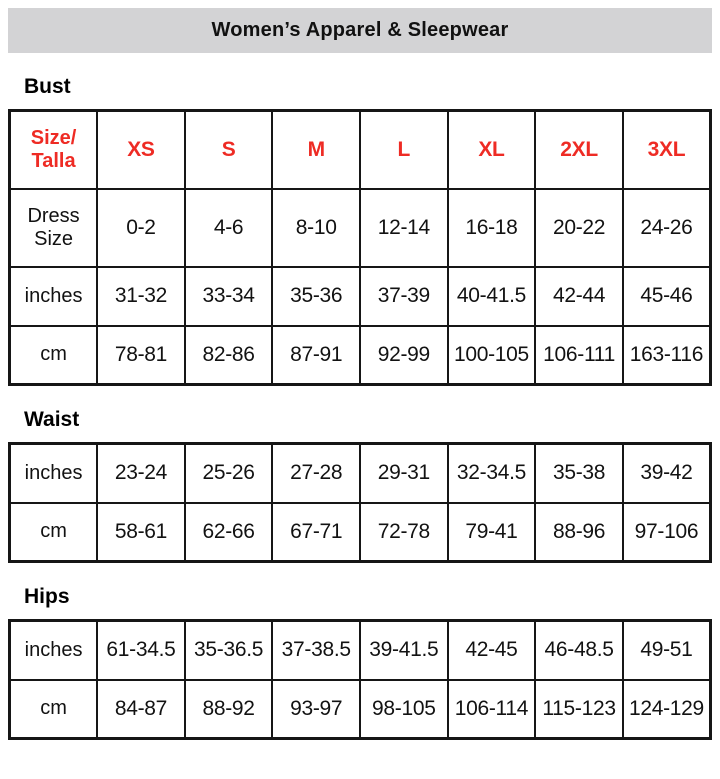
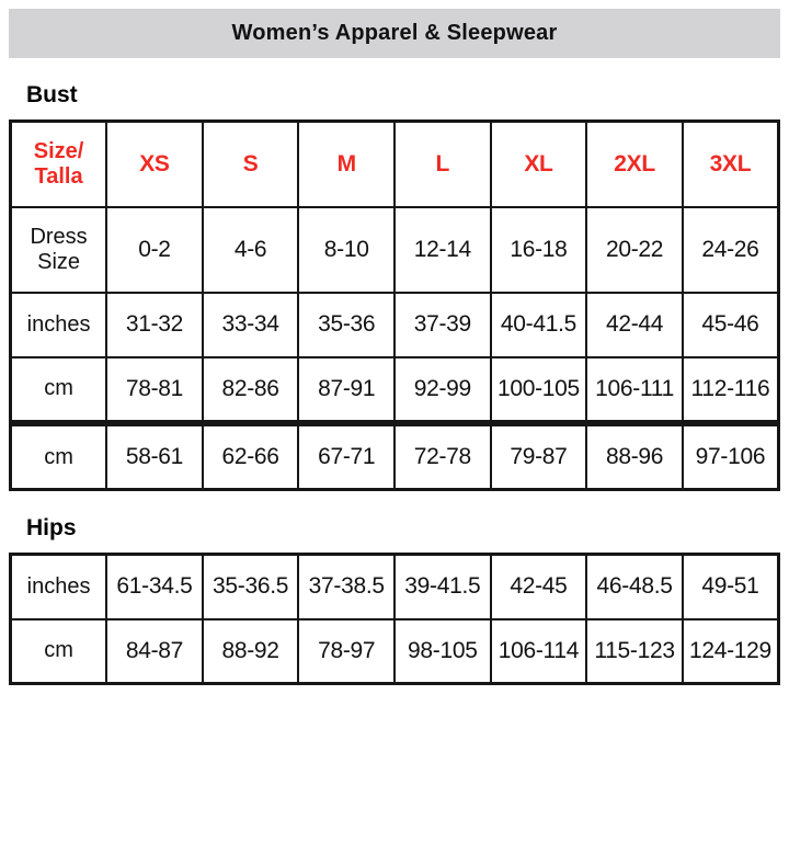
  Women’s Apparel & Sleepwear
  Bust
  Size/ Talla	XS	S	M	L	XL	2XL	3XL
  Dress Size	0-2	4-6	8-10	12-14	16-18	20-22	24-26
  inches	31-32	33-34	35-36	37-39	40-41.5	42-44	45-46
- cm	78-81	82-86	87-91	92-99	100-105	106-111	163-116
+ cm	78-81	82-86	87-91	92-99	100-105	106-111	112-116
- Waist
- inches	23-24	25-26	27-28	29-31	32-34.5	35-38	39-42
- cm	58-61	62-66	67-71	72-78	79-41	88-96	97-106
+ cm	58-61	62-66	67-71	72-78	79-87	88-96	97-106
  Hips
  inches	61-34.5	35-36.5	37-38.5	39-41.5	42-45	46-48.5	49-51
- cm	84-87	88-92	93-97	98-105	106-114	115-123	124-129
+ cm	84-87	88-92	78-97	98-105	106-114	115-123	124-129
